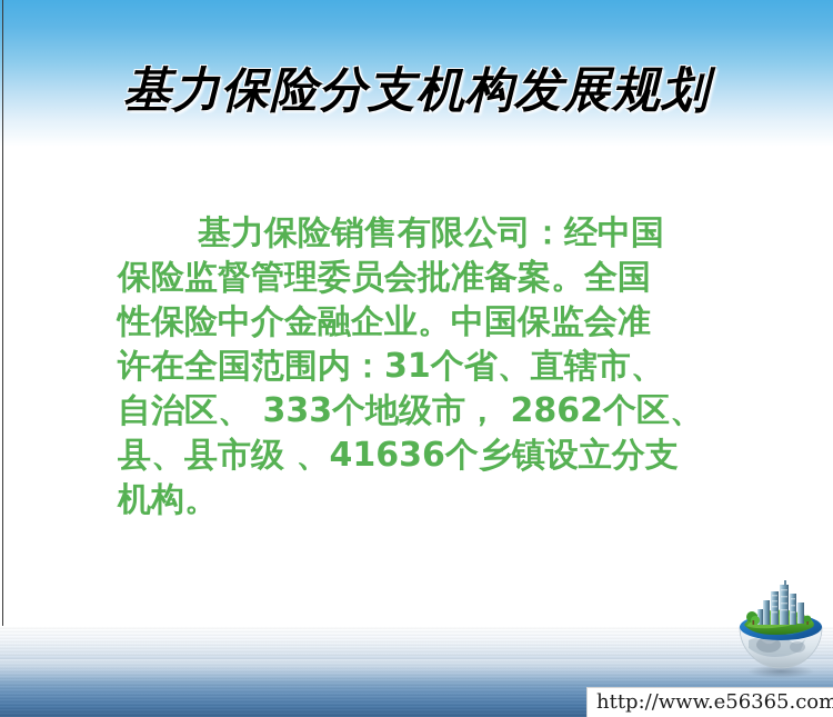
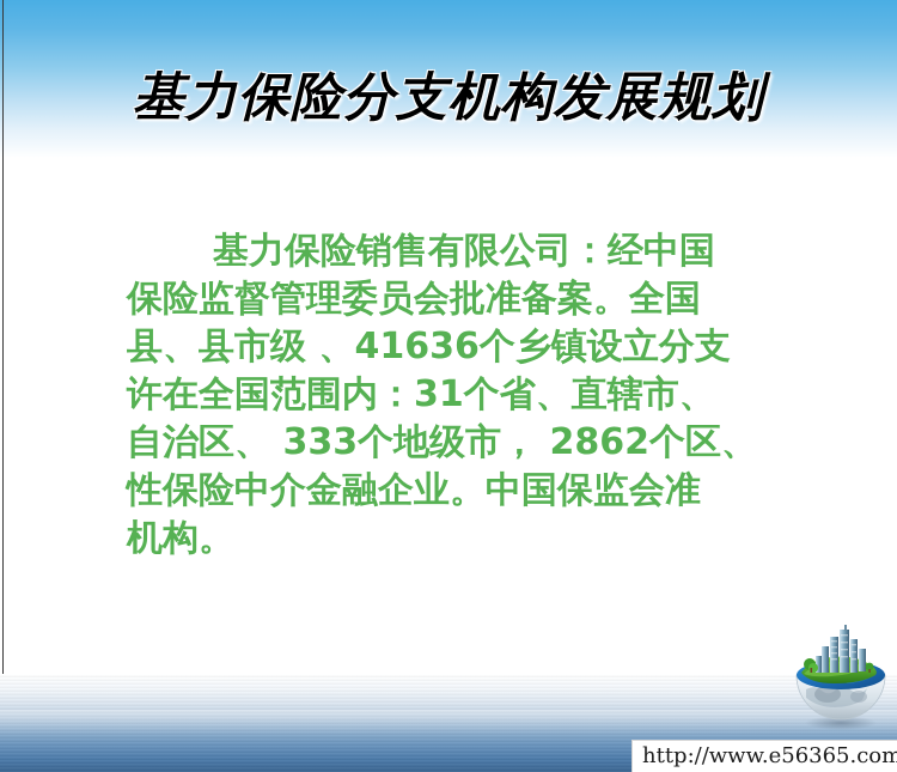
  基力保险分支机构发展规划
  基力保险销售有限公司：经中国
  保险监督管理委员会批准备案。全国
- 性保险中介金融企业。中国保监会准
+ 县、县市级 、41636个乡镇设立分支
  许在全国范围内：31个省、直辖市、
  自治区、 333个地级市， 2862个区、
- 县、县市级 、41636个乡镇设立分支
+ 性保险中介金融企业。中国保监会准
  机构。
  http://www.e56365.com
